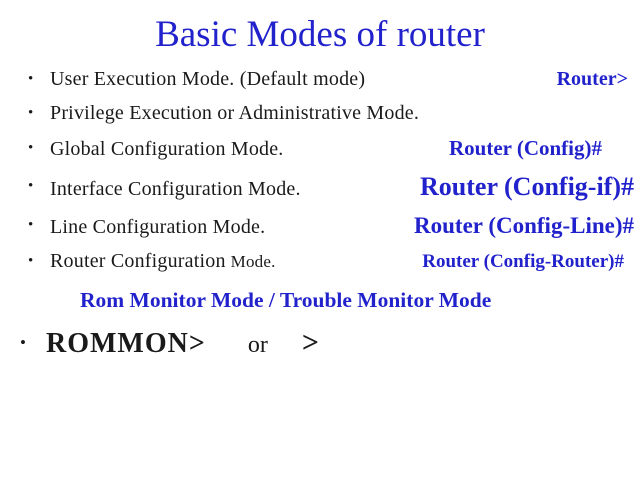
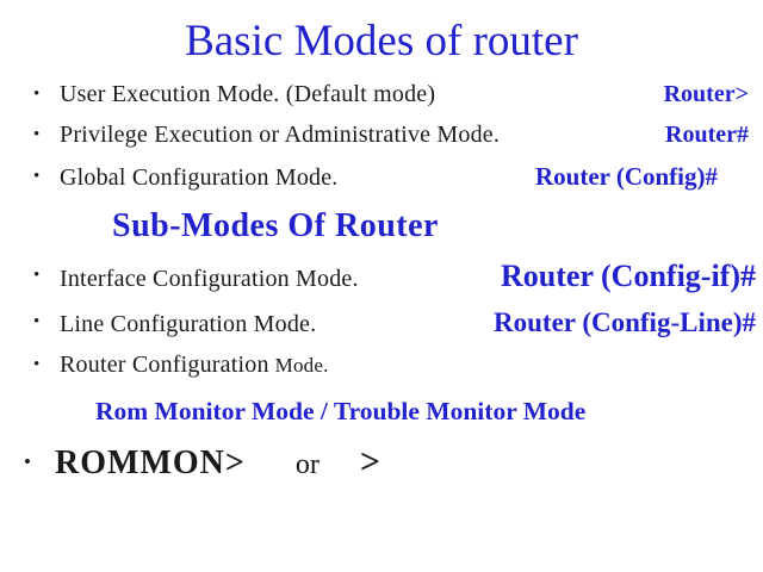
  Basic Modes of router
  •
  User Execution Mode. (Default mode)
  Router>
  •
  Privilege Execution or Administrative Mode.
+ Router#
  •
  Global Configuration Mode.
  Router (Config)#
+ Sub-Modes Of Router
  •
  Interface Configuration Mode.
  Router (Config-if)#
  •
  Line Configuration Mode.
  Router (Config-Line)#
  •
  Router Configuration Mode.
- Router (Config-Router)#
  Rom Monitor Mode / Trouble Monitor Mode
  •
  ROMMON>
  or
  >
